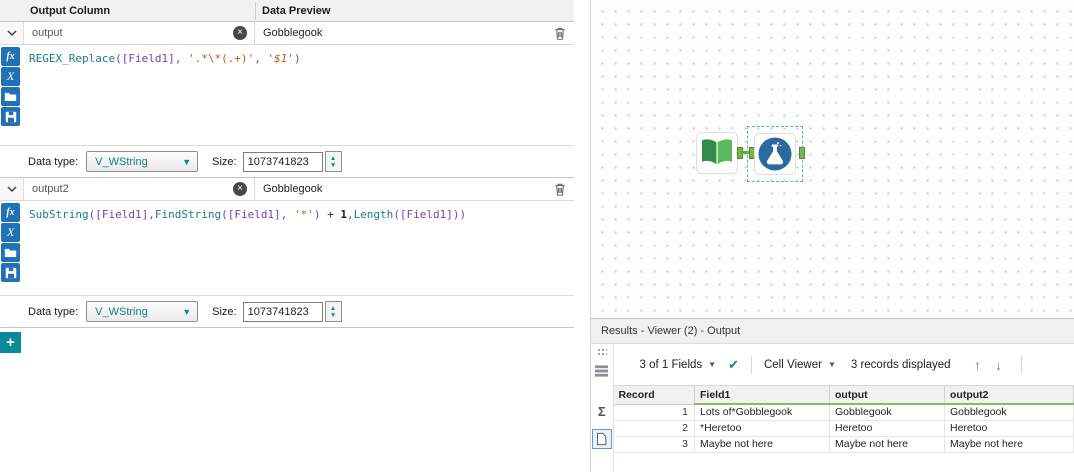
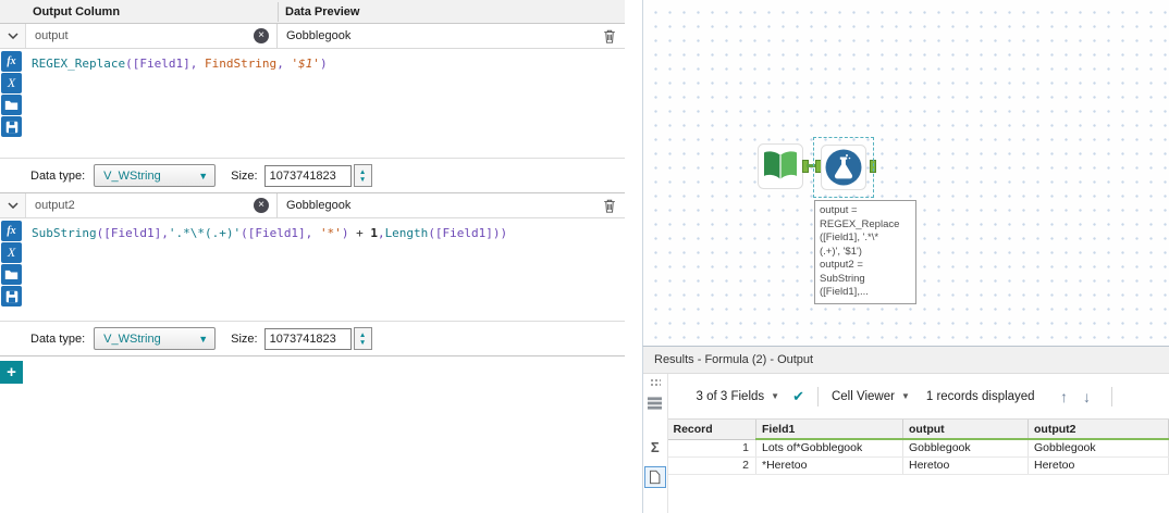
  Output Column
  Data Preview
  output
  ×
  Gobblegook
  fx
  X
- REGEX_Replace([Field1], '.*\*(.+)', '$1')
+ REGEX_Replace([Field1], FindString, '$1')
  Data type:
  V_WString
  ▼
  Size:
  1073741823
  output2
  ×
  Gobblegook
  fx
  X
- SubString([Field1],FindString([Field1], '*') + 1,Length([Field1]))
+ SubString([Field1],'.*\*(.+)'([Field1], '*') + 1,Length([Field1]))
  Data type:
  V_WString
  ▼
  Size:
  1073741823
  +
+ output =
+ REGEX_Replace
+ ([Field1], '.*\*
+ (.+)', '$1')
+ output2 =
+ SubString
+ ([Field1],...
- Results - Viewer (2) - Output
+ Results - Formula (2) - Output
  Σ
- 3 of 1 Fields
+ 3 of 3 Fields
  ▼
  ✔
  Cell Viewer
  ▼
- 3 records displayed
+ 1 records displayed
  ↑
  ↓
  Record	Field1	output	output2
  1	Lots of*Gobblegook	Gobblegook	Gobblegook
  2	*Heretoo	Heretoo	Heretoo
- 3	Maybe not here	Maybe not here	Maybe not here
